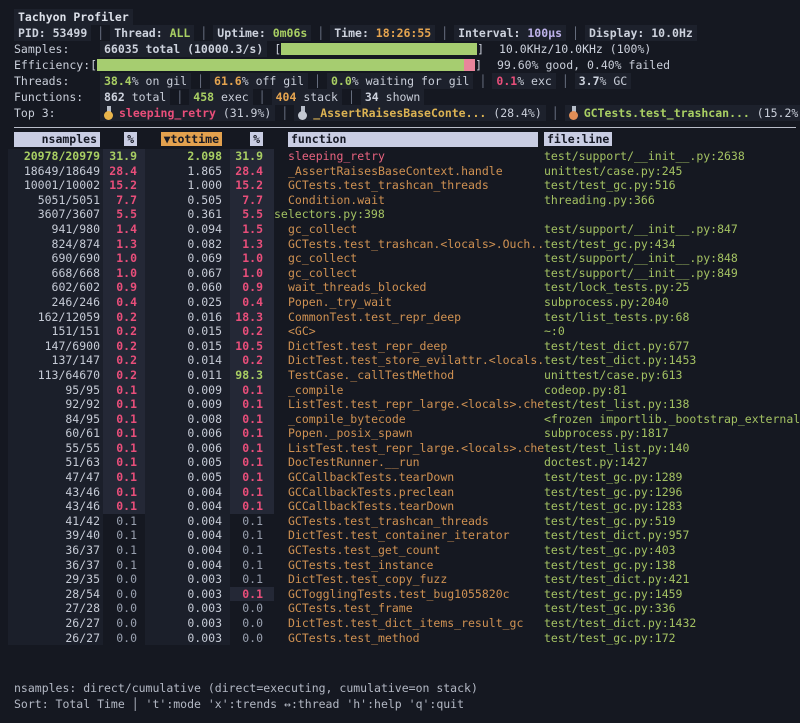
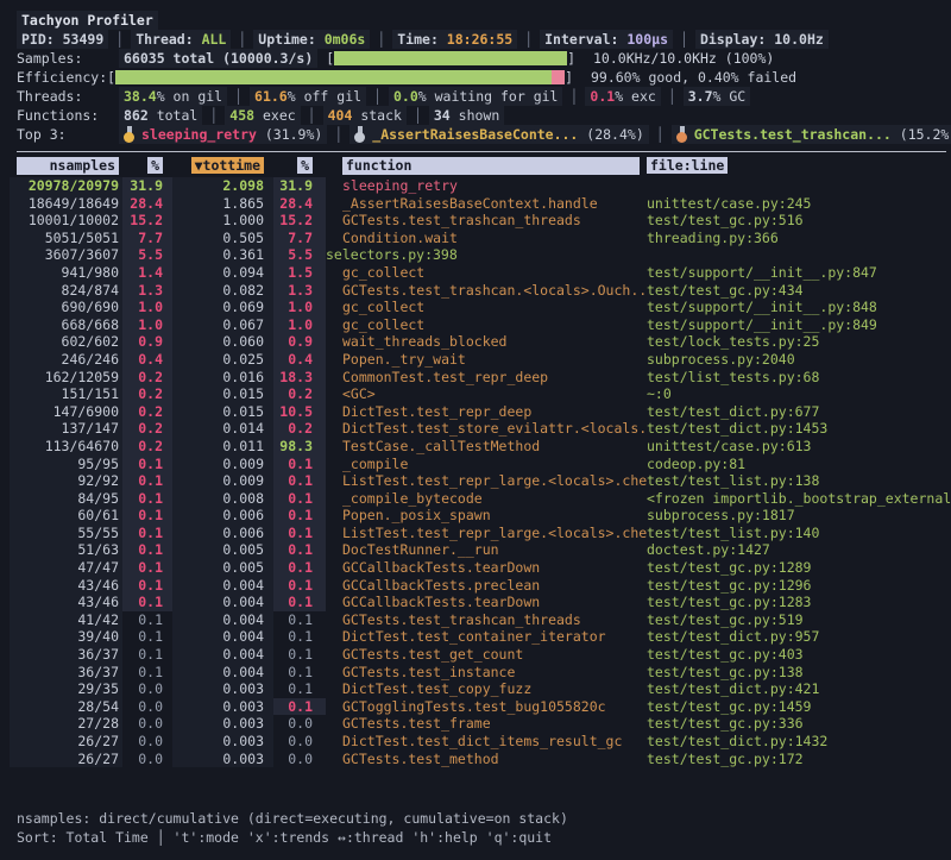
  Tachyon Profiler
  PID: 53499 │ Thread: ALL │ Uptime: 0m06s │ Time: 18:26:55 │ Interval: 100µs │ Display: 10.0Hz
  Samples: 66035 total (10000.3/s) [ ] 10.0KHz/10.0KHz (100%)
  Efficiency:[ ] 99.60% good, 0.40% failed
  Threads: 38.4% on gil │ 61.6% off gil │ 0.0% waiting for gil │ 0.1% exc │ 3.7% GC
  Functions: 862 total │ 458 exec │ 404 stack │ 34 shown
  Top 3: sleeping_retry (31.9%) │ _AssertRaisesBaseConte... (28.4%) │ GCTests.test_trashcan... (15.2%
  nsamples
  %
  ▼tottime
  %
  function
  file:line
  20978/20979
  31.9
  2.098
  31.9
  sleeping_retry
- test/support/__init__.py:2638
  18649/18649
  28.4
  1.865
  28.4
  _AssertRaisesBaseContext.handle
  unittest/case.py:245
  10001/10002
  15.2
  1.000
  15.2
  GCTests.test_trashcan_threads
  test/test_gc.py:516
  5051/5051
  7.7
  0.505
  7.7
  Condition.wait
  threading.py:366
  3607/3607
  5.5
  0.361
  5.5
  selectors.py:398
  941/980
  1.4
  0.094
  1.5
  gc_collect
  test/support/__init__.py:847
  824/874
  1.3
  0.082
  1.3
  GCTests.test_trashcan.<locals>.Ouch..
  test/test_gc.py:434
  690/690
  1.0
  0.069
  1.0
  gc_collect
  test/support/__init__.py:848
  668/668
  1.0
  0.067
  1.0
  gc_collect
  test/support/__init__.py:849
  602/602
  0.9
  0.060
  0.9
  wait_threads_blocked
  test/lock_tests.py:25
  246/246
  0.4
  0.025
  0.4
  Popen._try_wait
  subprocess.py:2040
  162/12059
  0.2
  0.016
  18.3
  CommonTest.test_repr_deep
  test/list_tests.py:68
  151/151
  0.2
  0.015
  0.2
  <GC>
  ~:0
  147/6900
  0.2
  0.015
  10.5
  DictTest.test_repr_deep
  test/test_dict.py:677
  137/147
  0.2
  0.014
  0.2
  DictTest.test_store_evilattr.<locals.
  test/test_dict.py:1453
  113/64670
  0.2
  0.011
  98.3
  TestCase._callTestMethod
  unittest/case.py:613
  95/95
  0.1
  0.009
  0.1
  _compile
  codeop.py:81
  92/92
  0.1
  0.009
  0.1
  ListTest.test_repr_large.<locals>.che
  test/test_list.py:138
  84/95
  0.1
  0.008
  0.1
  _compile_bytecode
  <frozen importlib._bootstrap_external
  60/61
  0.1
  0.006
  0.1
  Popen._posix_spawn
  subprocess.py:1817
  55/55
  0.1
  0.006
  0.1
  ListTest.test_repr_large.<locals>.che
  test/test_list.py:140
  51/63
  0.1
  0.005
  0.1
  DocTestRunner.__run
  doctest.py:1427
  47/47
  0.1
  0.005
  0.1
  GCCallbackTests.tearDown
  test/test_gc.py:1289
  43/46
  0.1
  0.004
  0.1
  GCCallbackTests.preclean
  test/test_gc.py:1296
  43/46
  0.1
  0.004
  0.1
  GCCallbackTests.tearDown
  test/test_gc.py:1283
  41/42
  0.1
  0.004
  0.1
  GCTests.test_trashcan_threads
  test/test_gc.py:519
  39/40
  0.1
  0.004
  0.1
  DictTest.test_container_iterator
  test/test_dict.py:957
  36/37
  0.1
  0.004
  0.1
  GCTests.test_get_count
  test/test_gc.py:403
  36/37
  0.1
  0.004
  0.1
  GCTests.test_instance
  test/test_gc.py:138
  29/35
  0.0
  0.003
  0.1
  DictTest.test_copy_fuzz
  test/test_dict.py:421
  28/54
  0.0
  0.003
  0.1
  GCTogglingTests.test_bug1055820c
  test/test_gc.py:1459
  27/28
  0.0
  0.003
  0.0
  GCTests.test_frame
  test/test_gc.py:336
  26/27
  0.0
  0.003
  0.0
  DictTest.test_dict_items_result_gc
  test/test_dict.py:1432
  26/27
  0.0
  0.003
  0.0
  GCTests.test_method
  test/test_gc.py:172
  nsamples: direct/cumulative (direct=executing, cumulative=on stack)
  Sort: Total Time │ 't':mode 'x':trends ↔:thread 'h':help 'q':quit
